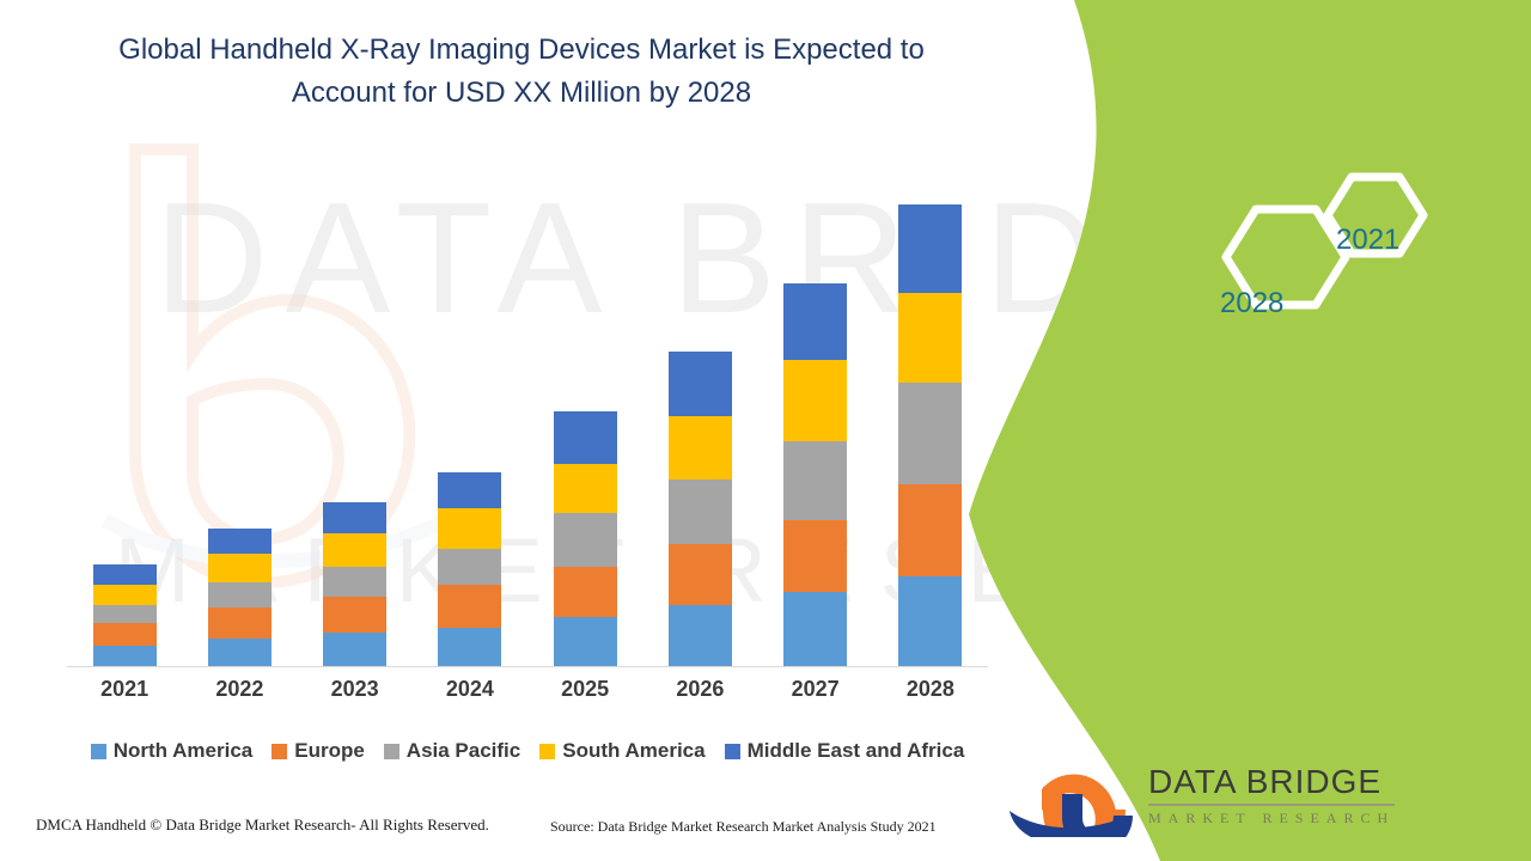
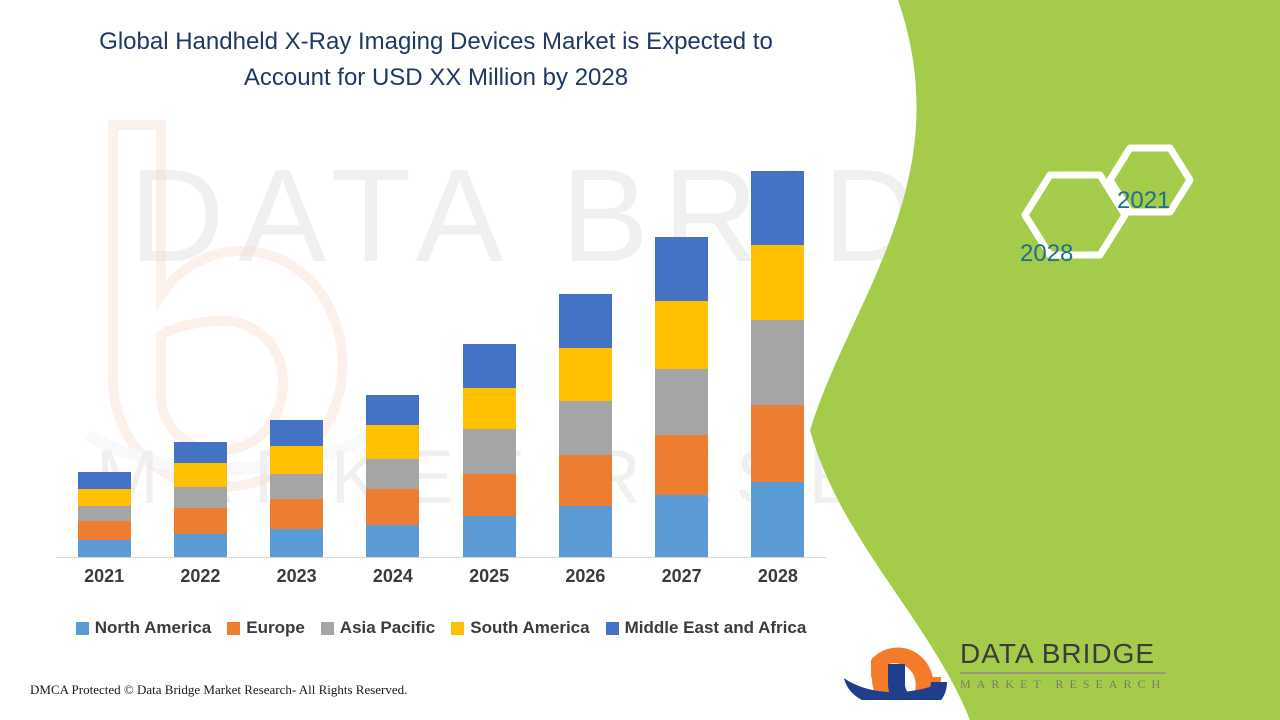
  DATA BRD
  Global Handheld X-Ray Imaging Devices Market is Expected to Account for USD XX Million by 2028
  2021
  2022
  2023
  2024
  2025
  2026
  2027
  2028
  North America
  Europe
  Asia Pacific
  South America
  Middle East and Africa
- DMCA Handheld © Data Bridge Market Research- All Rights Reserved.
+ DMCA Protected © Data Bridge Market Research- All Rights Reserved.
- Source: Data Bridge Market Research Market Analysis Study 2021
  2021
  2028
  DATA BRIDGE
  MARKET RESEARCH
